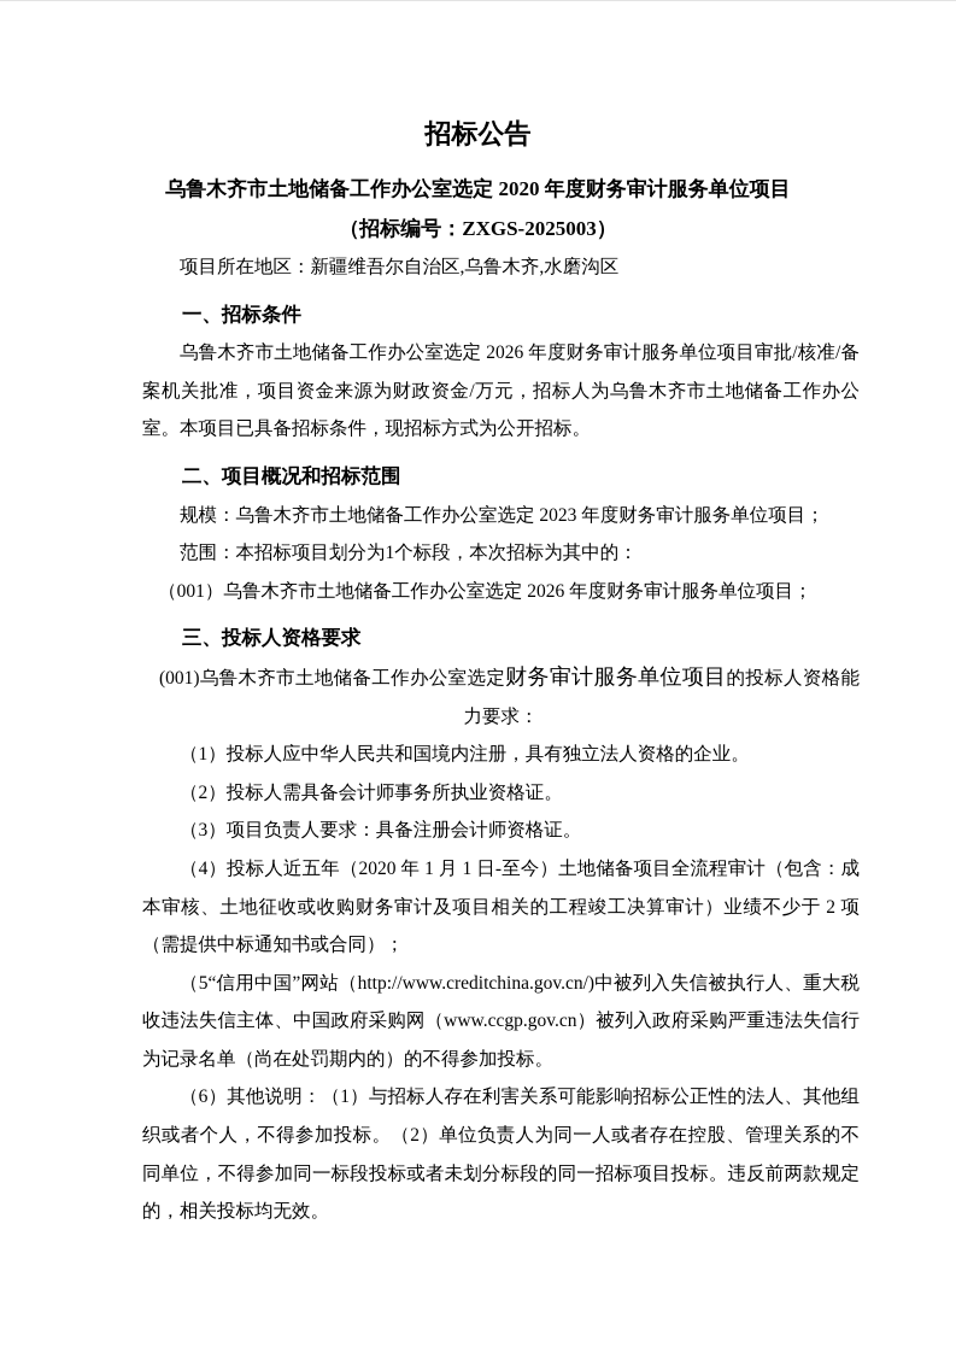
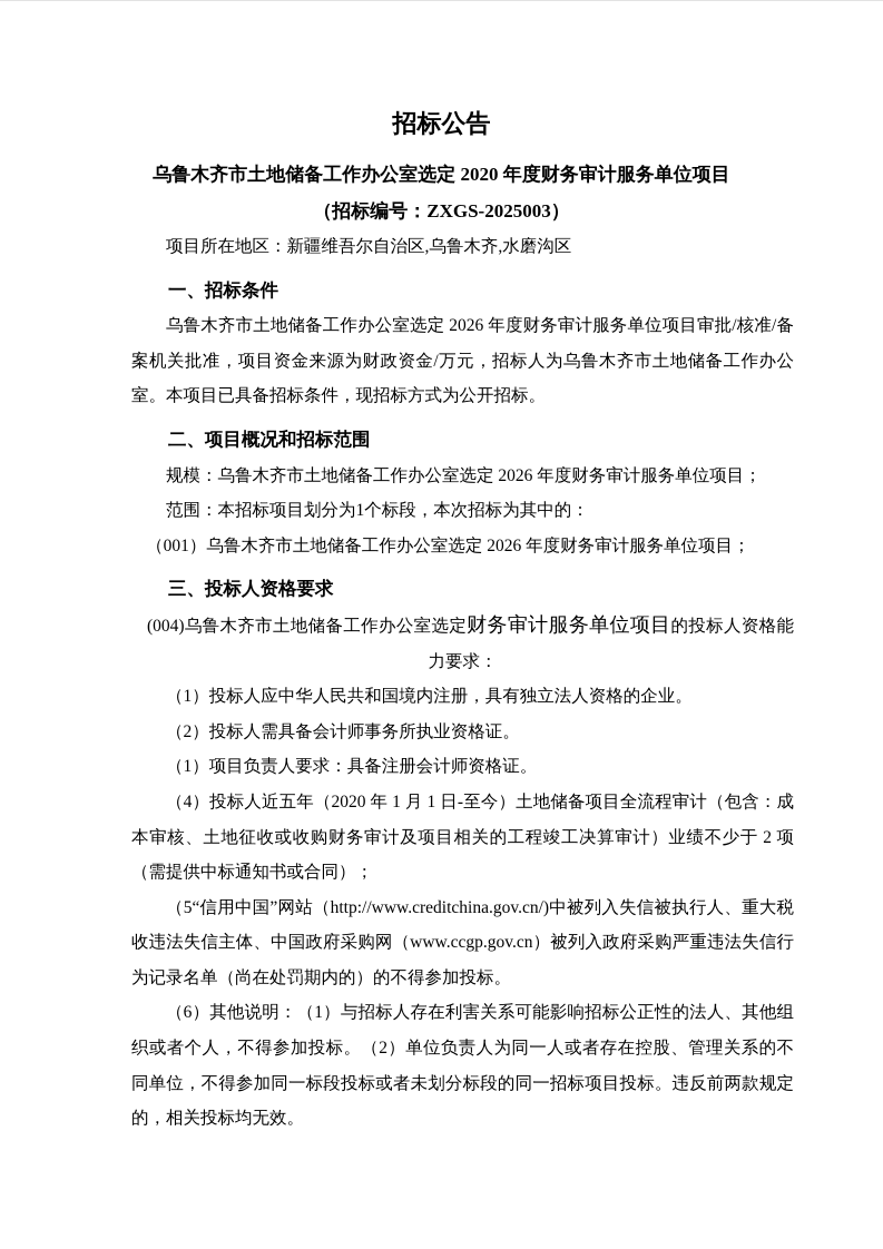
  招标公告
  乌鲁木齐市土地储备工作办公室选定 2020 年度财务审计服务单位项目
  （招标编号：ZXGS-2025003）
  项目所在地区：新疆维吾尔自治区,乌鲁木齐,水磨沟区
  一、招标条件
  乌鲁木齐市土地储备工作办公室选定 2026 年度财务审计服务单位项目审批/核准/备案机关批准，项目资金来源为财政资金/万元，招标人为乌鲁木齐市土地储备工作办公室。本项目已具备招标条件，现招标方式为公开招标。
  二、项目概况和招标范围
- 规模：乌鲁木齐市土地储备工作办公室选定 2023 年度财务审计服务单位项目；
+ 规模：乌鲁木齐市土地储备工作办公室选定 2026 年度财务审计服务单位项目；
  范围：本招标项目划分为1个标段，本次招标为其中的：
  （001）乌鲁木齐市土地储备工作办公室选定 2026 年度财务审计服务单位项目；
  三、投标人资格要求
- (001)乌鲁木齐市土地储备工作办公室选定财务审计服务单位项目的投标人资格能力要求：
+ (004)乌鲁木齐市土地储备工作办公室选定财务审计服务单位项目的投标人资格能力要求：
  （1）投标人应中华人民共和国境内注册，具有独立法人资格的企业。
  （2）投标人需具备会计师事务所执业资格证。
- （3）项目负责人要求：具备注册会计师资格证。
+ （1）项目负责人要求：具备注册会计师资格证。
  （4）投标人近五年（2020 年 1 月 1 日-至今）土地储备项目全流程审计（包含：成本审核、土地征收或收购财务审计及项目相关的工程竣工决算审计）业绩不少于 2 项（需提供中标通知书或合同）；
  （5“信用中国”网站（http://www.creditchina.gov.cn/)中被列入失信被执行人、重大税收违法失信主体、中国政府采购网（www.ccgp.gov.cn）被列入政府采购严重违法失信行为记录名单（尚在处罚期内的）的不得参加投标。
  （6）其他说明：（1）与招标人存在利害关系可能影响招标公正性的法人、其他组织或者个人，不得参加投标。（2）单位负责人为同一人或者存在控股、管理关系的不同单位，不得参加同一标段投标或者未划分标段的同一招标项目投标。违反前两款规定的，相关投标均无效。
